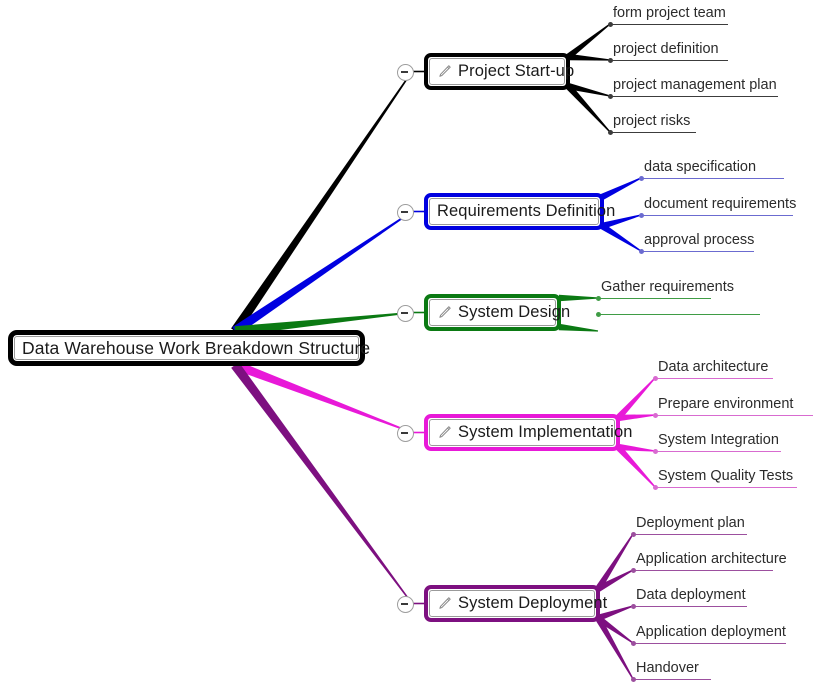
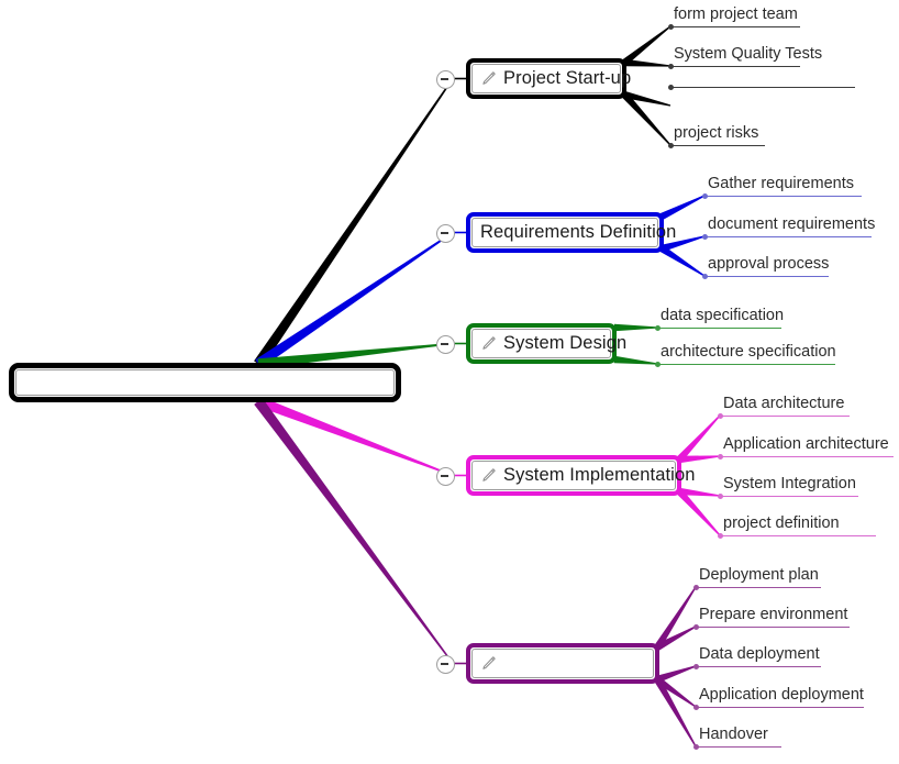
  Project Start-up
  form project team
- project definition
+ System Quality Tests
- project management plan
  project risks
  Requirements Definition
- data specification
+ Gather requirements
  document requirements
  approval process
  System Design
- Gather requirements
+ data specification
+ architecture specification
  System Implementation
  Data architecture
- Prepare environment
+ Application architecture
  System Integration
- System Quality Tests
+ project definition
- System Deployment
  Deployment plan
- Application architecture
+ Prepare environment
  Data deployment
  Application deployment
  Handover
- Data Warehouse Work Breakdown Structure
